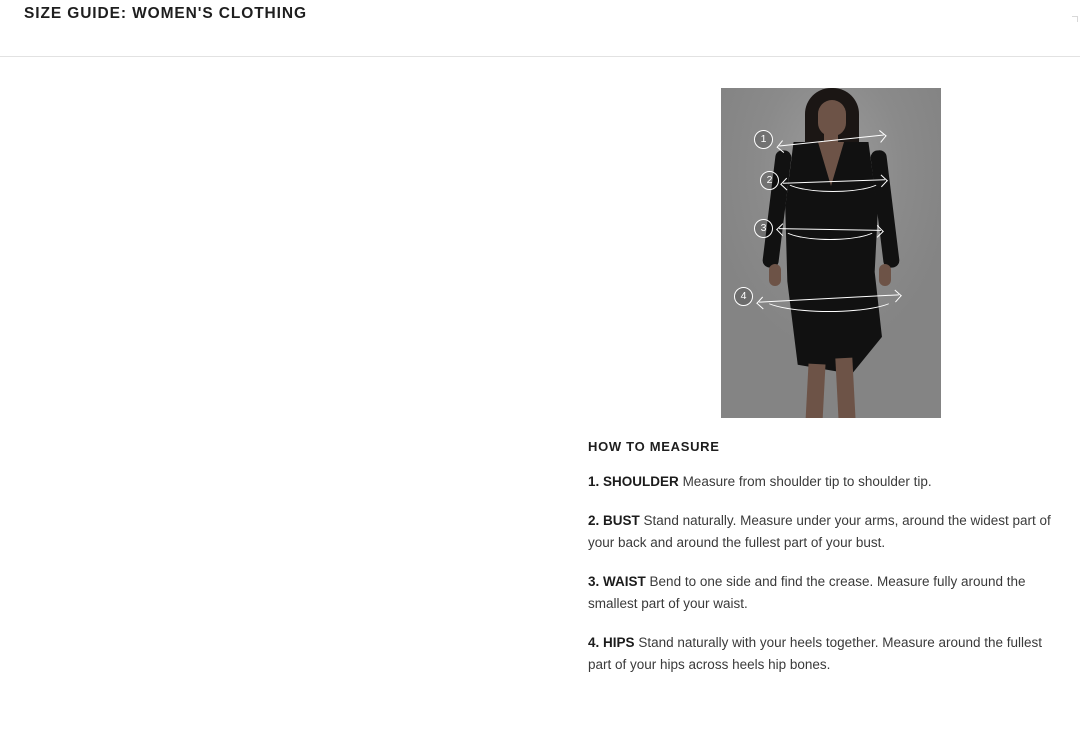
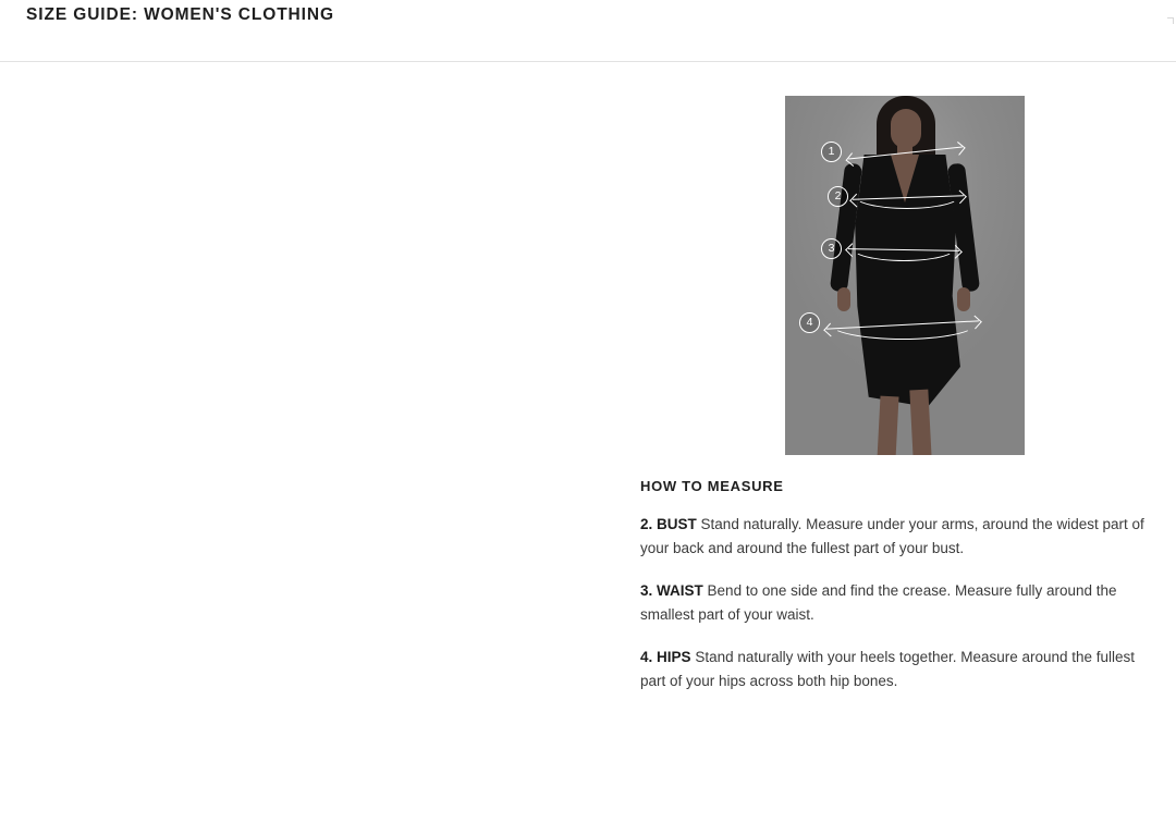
  SIZE GUIDE: WOMEN'S CLOTHING
  1
  2
  3
  4
  HOW TO MEASURE
- 1. SHOULDER Measure from shoulder tip to shoulder tip.
  2. BUST Stand naturally. Measure under your arms, around the widest part of your back and around the fullest part of your bust.
  3. WAIST Bend to one side and find the crease. Measure fully around the smallest part of your waist.
- 4. HIPS Stand naturally with your heels together. Measure around the fullest part of your hips across heels hip bones.
+ 4. HIPS Stand naturally with your heels together. Measure around the fullest part of your hips across both hip bones.
